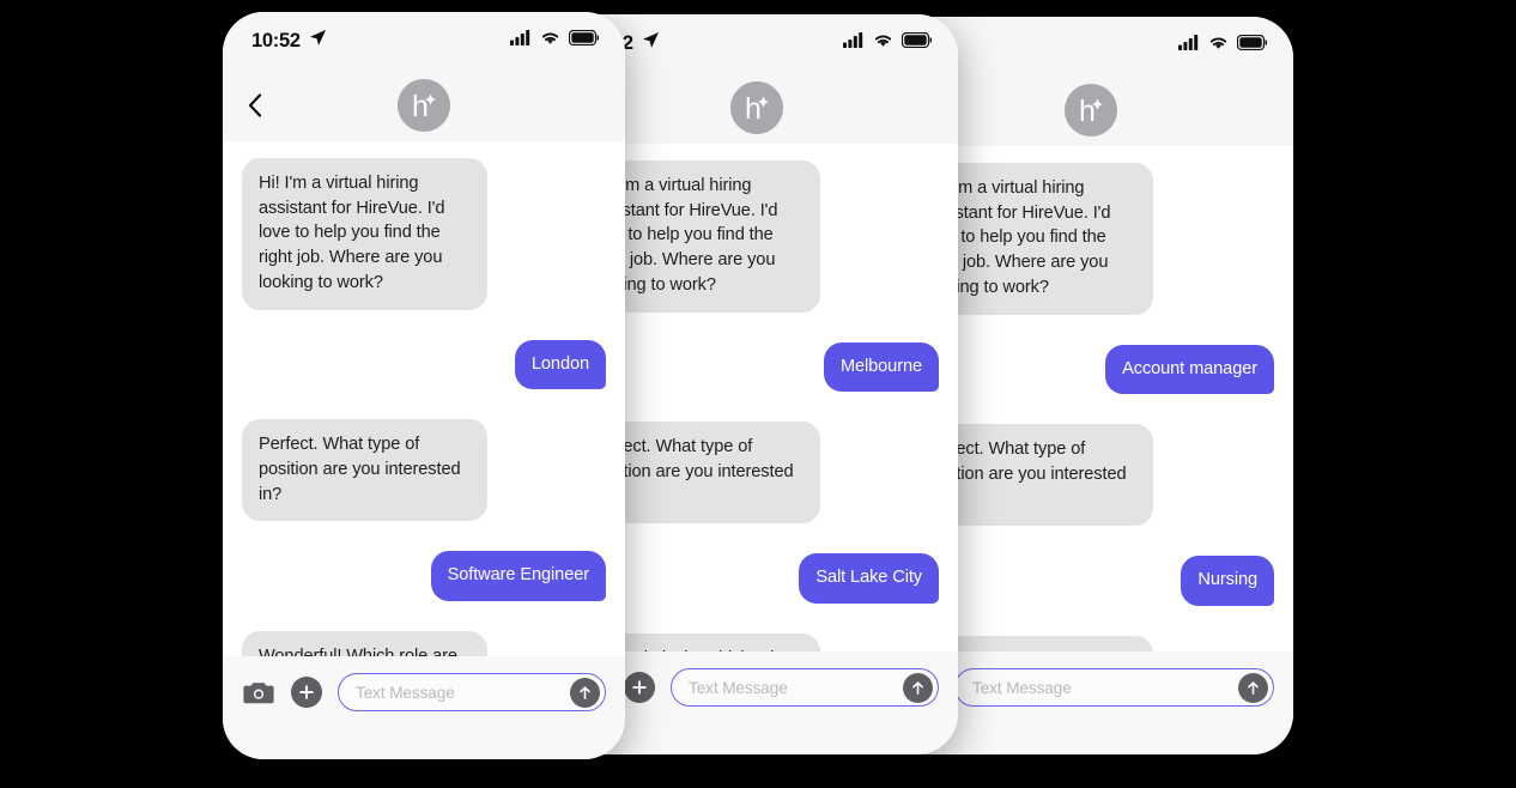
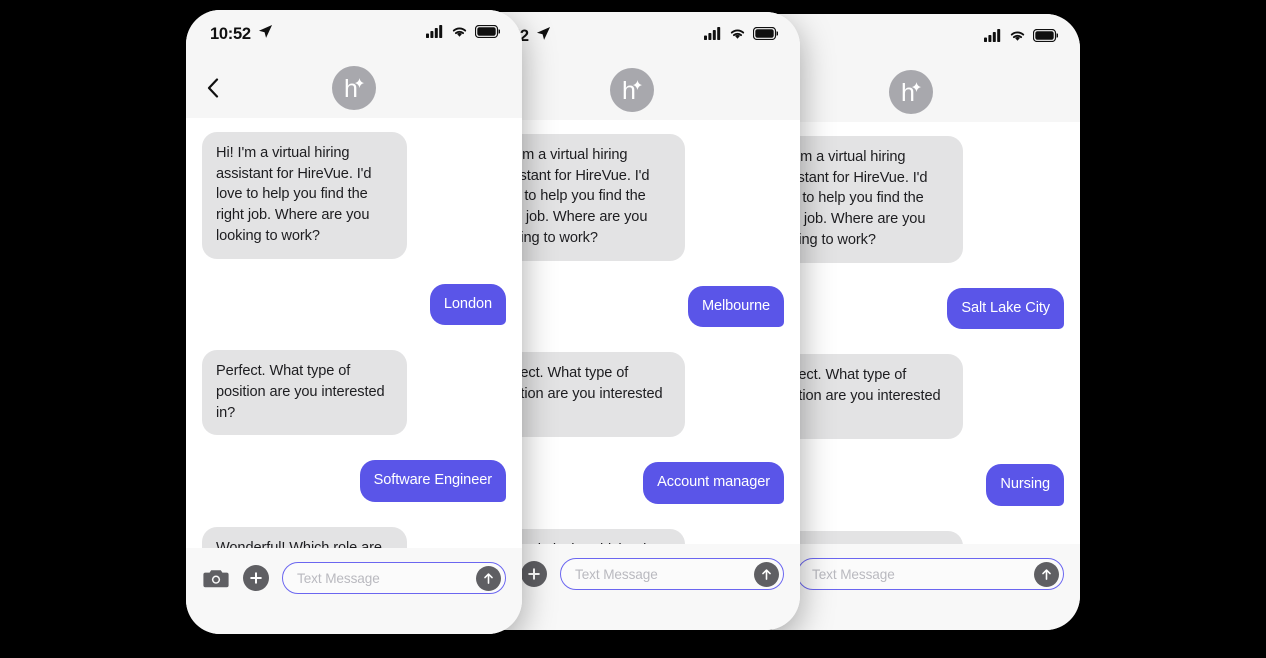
  h
  m a virtual hiring stant for HireVue. I'd to help you find the job. Where are you ng to work?
- Account manager
+ Salt Lake City
  ect. What type of tion are you interested
  Nursing
  Text Message
  h
  m a virtual hiring stant for HireVue. I'd to help you find the job. Where are you ng to work?
  Melbourne
  ect. What type of tion are you interested
- Salt Lake City
+ Account manager
  Text Message
  10:52
  h
  Hi! I'm a virtual hiring assistant for HireVue. I'd love to help you find the right job. Where are you looking to work?
  London
  Perfect. What type of position are you interested in?
  Software Engineer
  Text Message
